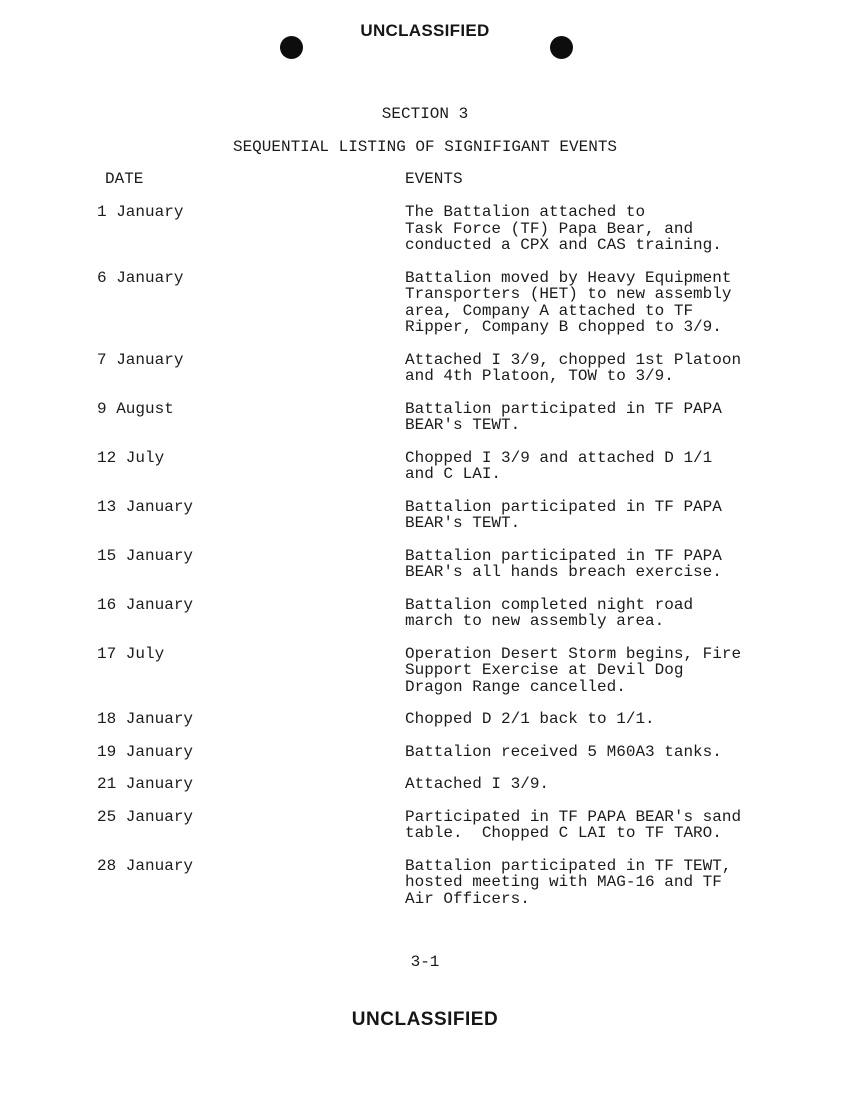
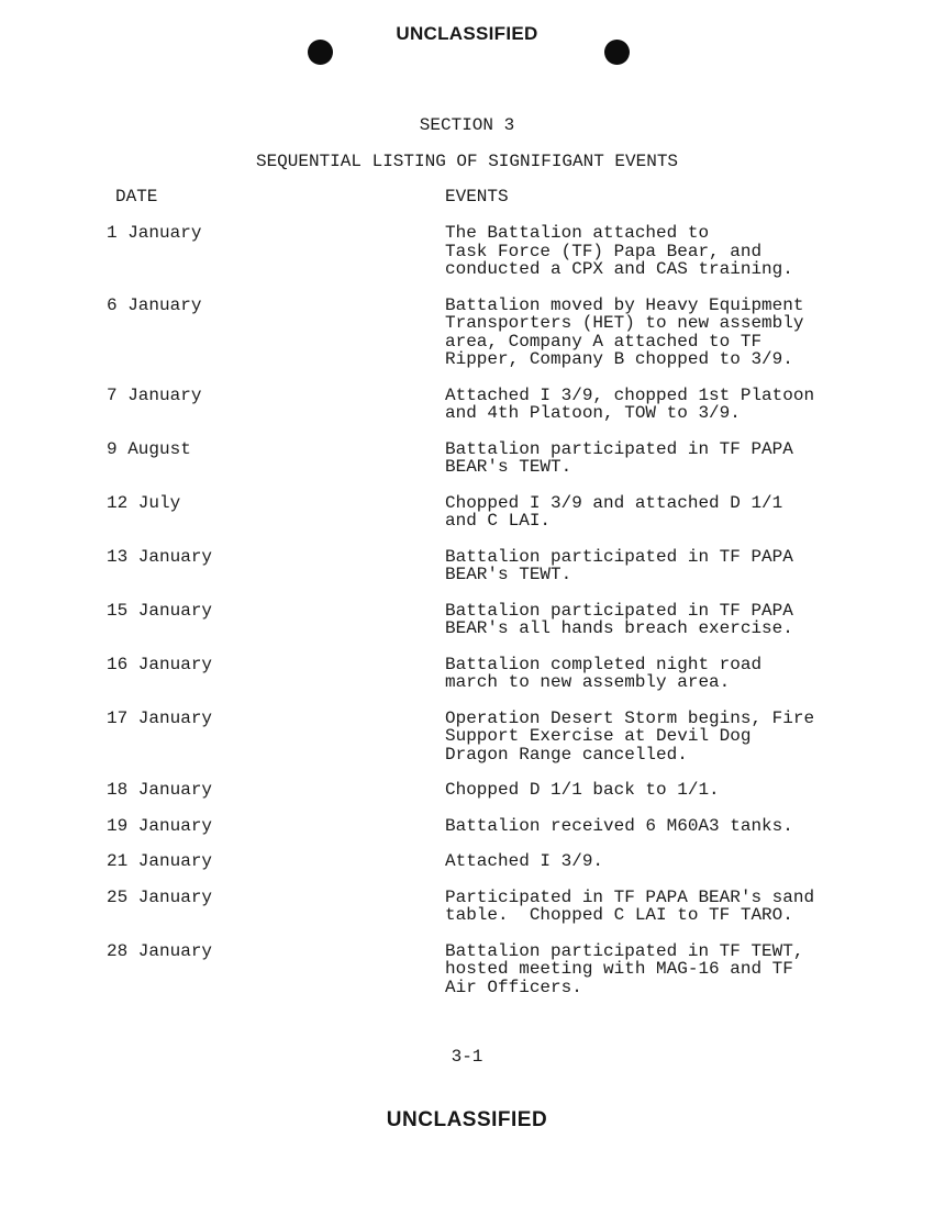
  UNCLASSIFIED
  SECTION 3
  SEQUENTIAL LISTING OF SIGNIFIGANT EVENTS
  DATE
  EVENTS
  1 January
  The Battalion attached to
  Task Force (TF) Papa Bear, and
  conducted a CPX and CAS training.
  6 January
  Battalion moved by Heavy Equipment
  Transporters (HET) to new assembly
  area, Company A attached to TF
  Ripper, Company B chopped to 3/9.
  7 January
  Attached I 3/9, chopped 1st Platoon
  and 4th Platoon, TOW to 3/9.
  9 August
  Battalion participated in TF PAPA
  BEAR's TEWT.
  12 July
  Chopped I 3/9 and attached D 1/1
  and C LAI.
  13 January
  Battalion participated in TF PAPA
  BEAR's TEWT.
  15 January
  Battalion participated in TF PAPA
  BEAR's all hands breach exercise.
  16 January
  Battalion completed night road
  march to new assembly area.
- 17 July
+ 17 January
  Operation Desert Storm begins, Fire
  Support Exercise at Devil Dog
  Dragon Range cancelled.
  18 January
- Chopped D 2/1 back to 1/1.
+ Chopped D 1/1 back to 1/1.
  19 January
- Battalion received 5 M60A3 tanks.
+ Battalion received 6 M60A3 tanks.
  21 January
  Attached I 3/9.
  25 January
  Participated in TF PAPA BEAR's sand
  table. Chopped C LAI to TF TARO.
  28 January
  Battalion participated in TF TEWT,
  hosted meeting with MAG-16 and TF
  Air Officers.
  3-1
  UNCLASSIFIED
